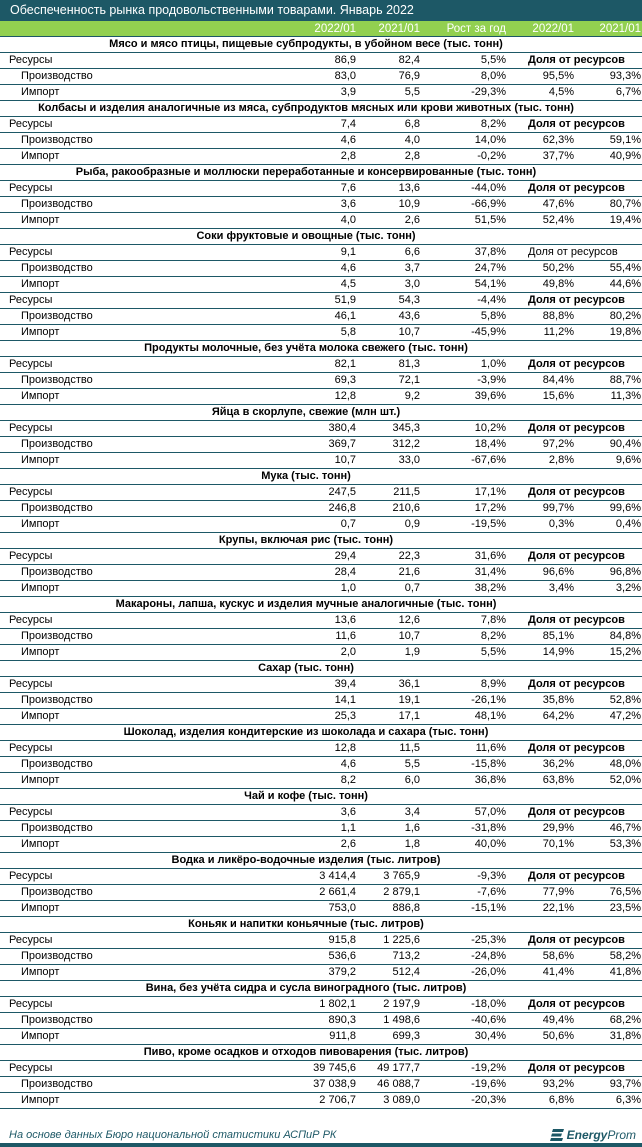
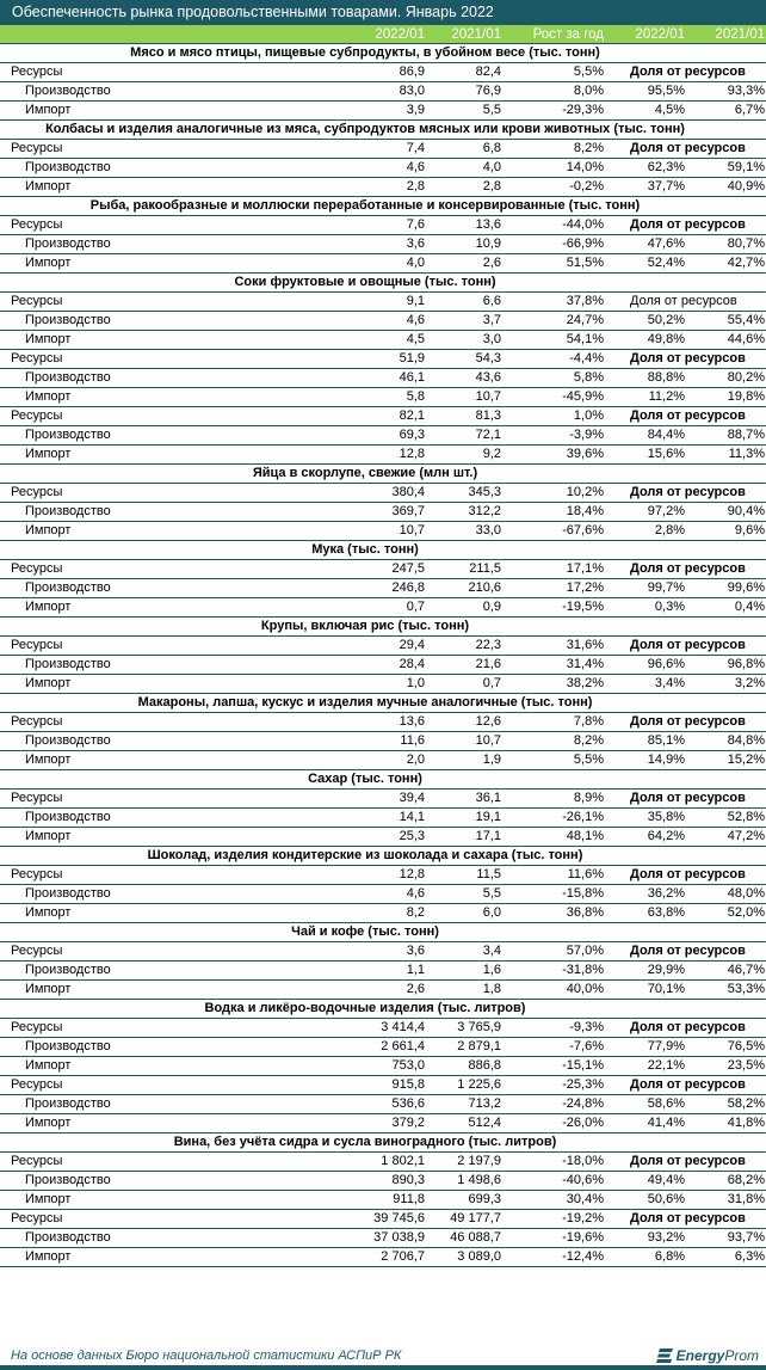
  Обеспеченность рынка продовольственными товарами. Январь 2022
  2022/01
  2021/01
  Рост за год
  2022/01
  2021/01
  Мясо и мясо птицы, пищевые субпродукты, в убойном весе (тыс. тонн)
  Ресурсы
  86,9
  82,4
  5,5%
  Доля от ресурсов
  Производство
  83,0
  76,9
  8,0%
  95,5%
  93,3%
  Импорт
  3,9
  5,5
  -29,3%
  4,5%
  6,7%
  Колбасы и изделия аналогичные из мяса, субпродуктов мясных или крови животных (тыс. тонн)
  Ресурсы
  7,4
  6,8
  8,2%
  Доля от ресурсов
  Производство
  4,6
  4,0
  14,0%
  62,3%
  59,1%
  Импорт
  2,8
  2,8
  -0,2%
  37,7%
  40,9%
  Рыба, ракообразные и моллюски переработанные и консервированные (тыс. тонн)
  Ресурсы
  7,6
  13,6
  -44,0%
  Доля от ресурсов
  Производство
  3,6
  10,9
  -66,9%
  47,6%
  80,7%
  Импорт
  4,0
  2,6
  51,5%
  52,4%
- 19,4%
+ 42,7%
  Соки фруктовые и овощные (тыс. тонн)
  Ресурсы
  9,1
  6,6
  37,8%
  Доля от ресурсов
  Производство
  4,6
  3,7
  24,7%
  50,2%
  55,4%
  Импорт
  4,5
  3,0
  54,1%
  49,8%
  44,6%
  Ресурсы
  51,9
  54,3
  -4,4%
  Доля от ресурсов
  Производство
  46,1
  43,6
  5,8%
  88,8%
  80,2%
  Импорт
  5,8
  10,7
  -45,9%
  11,2%
  19,8%
- Продукты молочные, без учёта молока свежего (тыс. тонн)
  Ресурсы
  82,1
  81,3
  1,0%
  Доля от ресурсов
  Производство
  69,3
  72,1
  -3,9%
  84,4%
  88,7%
  Импорт
  12,8
  9,2
  39,6%
  15,6%
  11,3%
  Яйца в скорлупе, свежие (млн шт.)
  Ресурсы
  380,4
  345,3
  10,2%
  Доля от ресурсов
  Производство
  369,7
  312,2
  18,4%
  97,2%
  90,4%
  Импорт
  10,7
  33,0
  -67,6%
  2,8%
  9,6%
  Мука (тыс. тонн)
  Ресурсы
  247,5
  211,5
  17,1%
  Доля от ресурсов
  Производство
  246,8
  210,6
  17,2%
  99,7%
  99,6%
  Импорт
  0,7
  0,9
  -19,5%
  0,3%
  0,4%
  Крупы, включая рис (тыс. тонн)
  Ресурсы
  29,4
  22,3
  31,6%
  Доля от ресурсов
  Производство
  28,4
  21,6
  31,4%
  96,6%
  96,8%
  Импорт
  1,0
  0,7
  38,2%
  3,4%
  3,2%
  Макароны, лапша, кускус и изделия мучные аналогичные (тыс. тонн)
  Ресурсы
  13,6
  12,6
  7,8%
  Доля от ресурсов
  Производство
  11,6
  10,7
  8,2%
  85,1%
  84,8%
  Импорт
  2,0
  1,9
  5,5%
  14,9%
  15,2%
  Сахар (тыс. тонн)
  Ресурсы
  39,4
  36,1
  8,9%
  Доля от ресурсов
  Производство
  14,1
  19,1
  -26,1%
  35,8%
  52,8%
  Импорт
  25,3
  17,1
  48,1%
  64,2%
  47,2%
  Шоколад, изделия кондитерские из шоколада и сахара (тыс. тонн)
  Ресурсы
  12,8
  11,5
  11,6%
  Доля от ресурсов
  Производство
  4,6
  5,5
  -15,8%
  36,2%
  48,0%
  Импорт
  8,2
  6,0
  36,8%
  63,8%
  52,0%
  Чай и кофе (тыс. тонн)
  Ресурсы
  3,6
  3,4
  57,0%
  Доля от ресурсов
  Производство
  1,1
  1,6
  -31,8%
  29,9%
  46,7%
  Импорт
  2,6
  1,8
  40,0%
  70,1%
  53,3%
  Водка и ликёро-водочные изделия (тыс. литров)
  Ресурсы
  3 414,4
  3 765,9
  -9,3%
  Доля от ресурсов
  Производство
  2 661,4
  2 879,1
  -7,6%
  77,9%
  76,5%
  Импорт
  753,0
  886,8
  -15,1%
  22,1%
  23,5%
- Коньяк и напитки коньячные (тыс. литров)
  Ресурсы
  915,8
  1 225,6
  -25,3%
  Доля от ресурсов
  Производство
  536,6
  713,2
  -24,8%
  58,6%
  58,2%
  Импорт
  379,2
  512,4
  -26,0%
  41,4%
  41,8%
  Вина, без учёта сидра и сусла виноградного (тыс. литров)
  Ресурсы
  1 802,1
  2 197,9
  -18,0%
  Доля от ресурсов
  Производство
  890,3
  1 498,6
  -40,6%
  49,4%
  68,2%
  Импорт
  911,8
  699,3
  30,4%
  50,6%
  31,8%
- Пиво, кроме осадков и отходов пивоварения (тыс. литров)
  Ресурсы
  39 745,6
  49 177,7
  -19,2%
  Доля от ресурсов
  Производство
  37 038,9
  46 088,7
  -19,6%
  93,2%
  93,7%
  Импорт
  2 706,7
  3 089,0
- -20,3%
+ -12,4%
  6,8%
  6,3%
  На основе данных Бюро национальной статистики АСПиР РК
  Energy
  Prom
